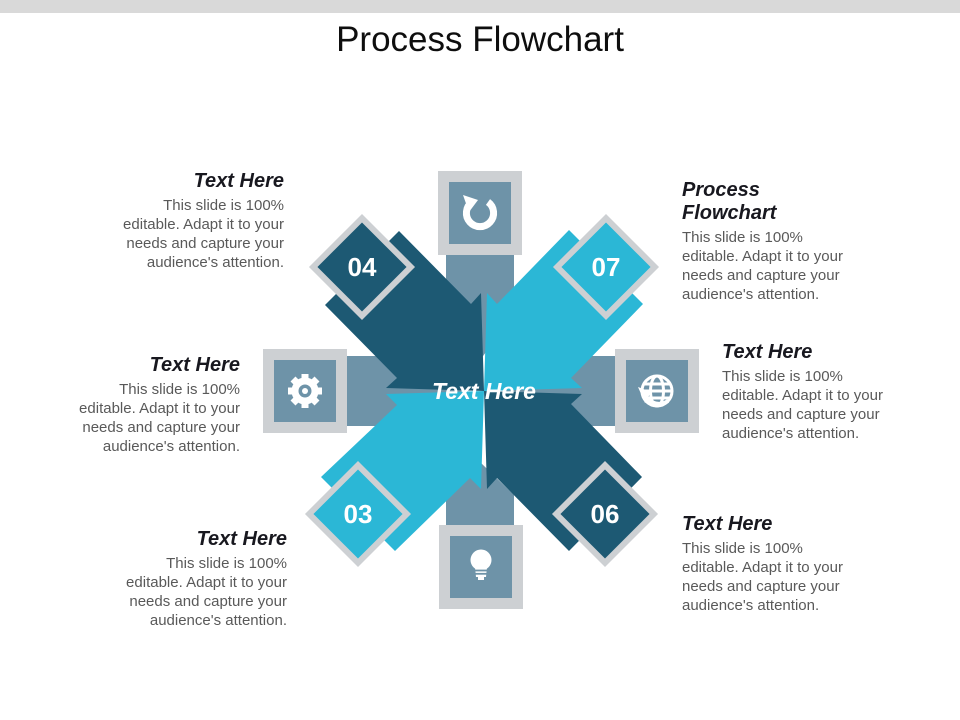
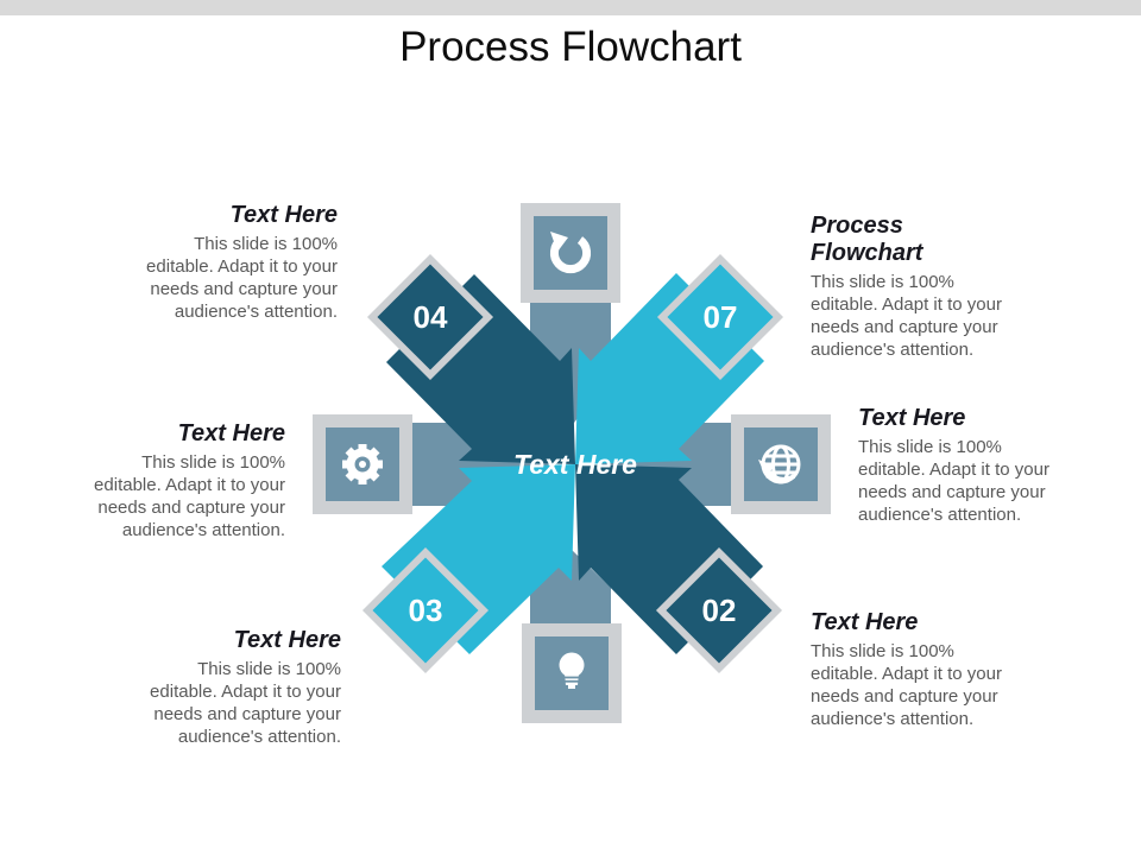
  Process Flowchart
  04
  07
  03
- 06
+ 02
  Text Here
  Text Here
  This slide is 100% editable. Adapt it to your needs and capture your audience's attention.
  Process Flowchart
  This slide is 100% editable. Adapt it to your needs and capture your audience's attention.
  Text Here
  This slide is 100% editable. Adapt it to your needs and capture your audience's attention.
  Text Here
  This slide is 100% editable. Adapt it to your needs and capture your audience's attention.
  Text Here
  This slide is 100% editable. Adapt it to your needs and capture your audience's attention.
  Text Here
  This slide is 100% editable. Adapt it to your needs and capture your audience's attention.
